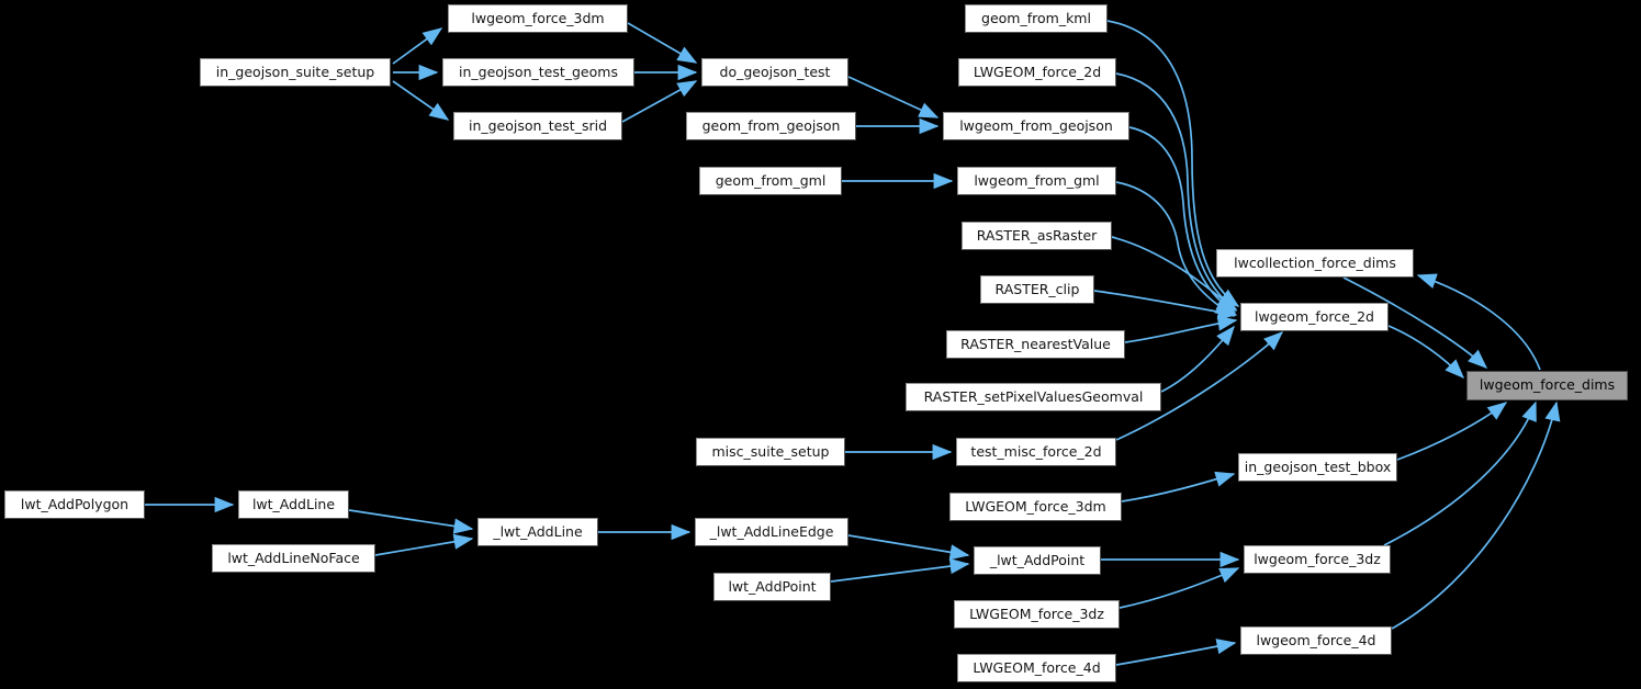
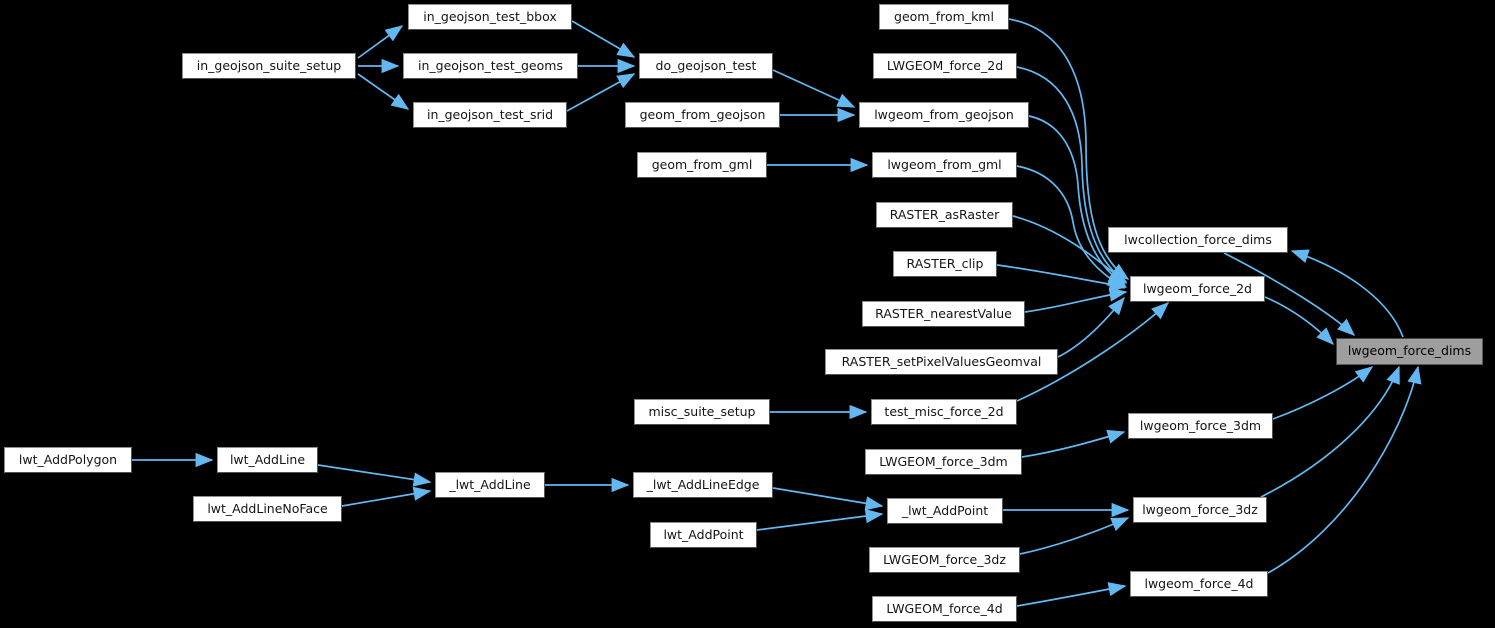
- lwgeom_force_3dm
+ in_geojson_test_bbox
  in_geojson_suite_setup
  in_geojson_test_geoms
  in_geojson_test_srid
  do_geojson_test
  geom_from_geojson
  geom_from_gml
  geom_from_kml
  LWGEOM_force_2d
  lwgeom_from_geojson
  lwgeom_from_gml
  RASTER_asRaster
  RASTER_clip
  RASTER_nearestValue
  RASTER_setPixelValuesGeomval
  misc_suite_setup
  test_misc_force_2d
  LWGEOM_force_3dm
  lwt_AddPolygon
  lwt_AddLine
  lwt_AddLineNoFace
  _lwt_AddLine
  _lwt_AddLineEdge
  lwt_AddPoint
  _lwt_AddPoint
  LWGEOM_force_3dz
  LWGEOM_force_4d
  lwcollection_force_dims
  lwgeom_force_2d
- in_geojson_test_bbox
+ lwgeom_force_3dm
  lwgeom_force_3dz
  lwgeom_force_4d
  lwgeom_force_dims
